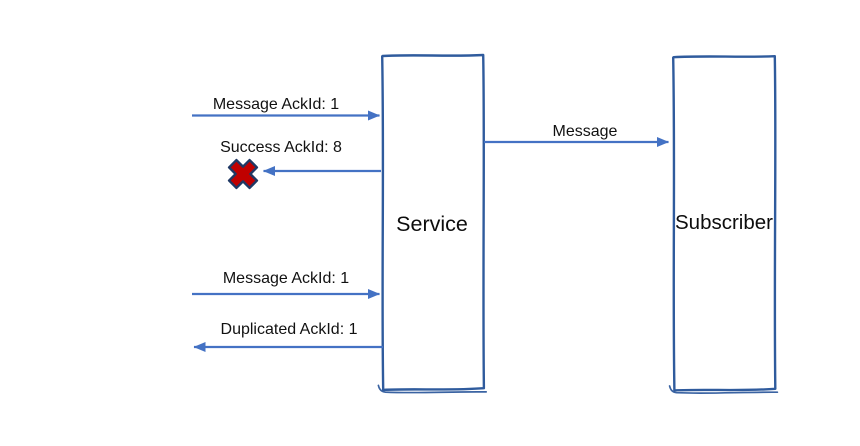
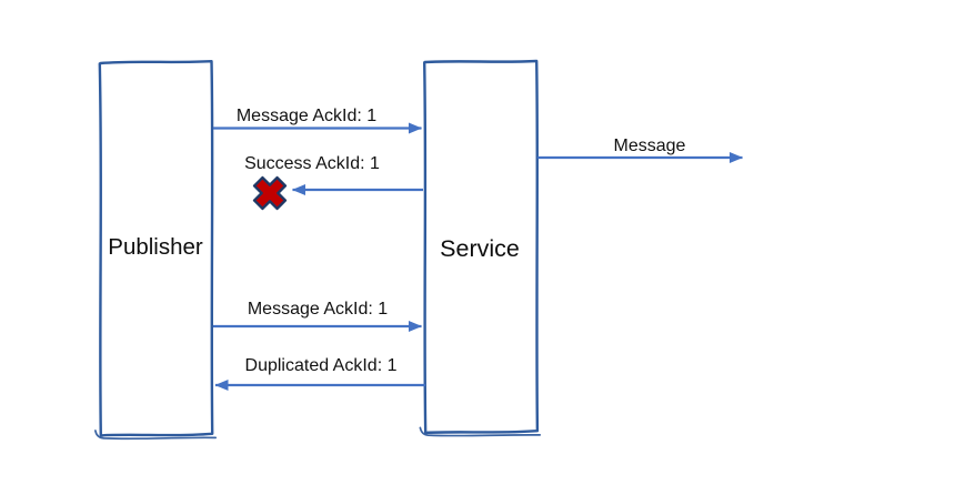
+ Publisher
  Service
- Subscriber
  Message AckId: 1
- Success AckId: 8
+ Success AckId: 1
  Message
  Message AckId: 1
  Duplicated AckId: 1
